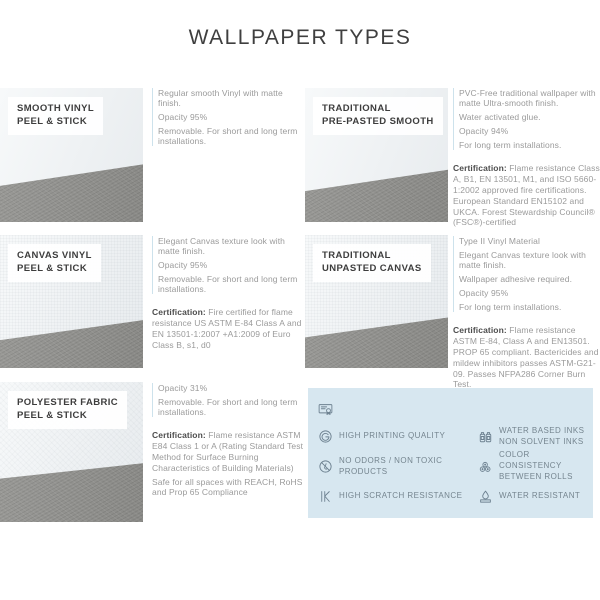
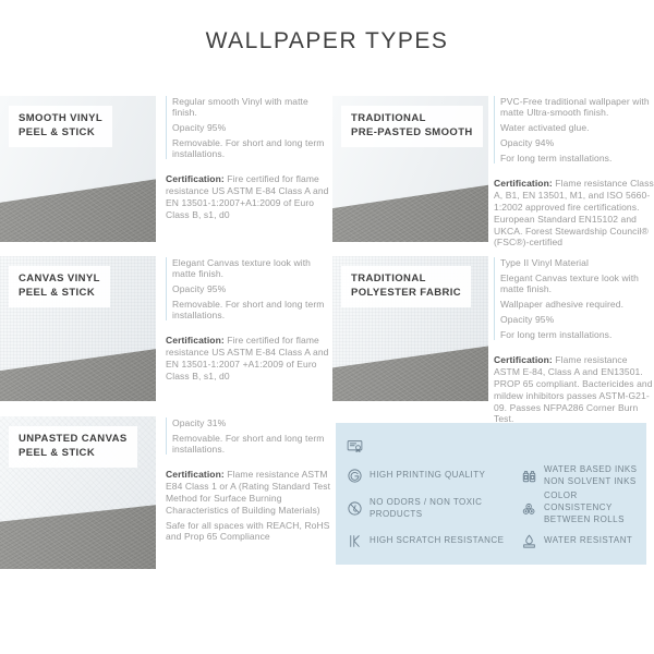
  WALLPAPER TYPES
  SMOOTH VINYL
  PEEL & STICK
  Regular smooth Vinyl with matte finish.
  Opacity 95%
  Removable. For short and long term installations.
+ Certification: Fire certified for flame resistance US ASTM E-84 Class A and EN 13501-1:2007+A1:2009 of Euro Class B, s1, d0
  TRADITIONAL
  PRE-PASTED SMOOTH
  PVC-Free traditional wallpaper with matte Ultra-smooth finish.
  Water activated glue.
  Opacity 94%
  For long term installations.
  Certification: Flame resistance Class A, B1, EN 13501, M1, and ISO 5660-1:2002 approved fire certifications. European Standard EN15102 and UKCA. Forest Stewardship Council® (FSC®)-certified
  CANVAS VINYL
  PEEL & STICK
  Elegant Canvas texture look with matte finish.
  Opacity 95%
  Removable. For short and long term installations.
  Certification: Fire certified for flame resistance US ASTM E-84 Class A and EN 13501-1:2007 +A1:2009 of Euro Class B, s1, d0
  TRADITIONAL
- UNPASTED CANVAS
+ POLYESTER FABRIC
  Type II Vinyl Material
  Elegant Canvas texture look with matte finish.
  Wallpaper adhesive required.
  Opacity 95%
  For long term installations.
  Certification: Flame resistance ASTM E-84, Class A and EN13501. PROP 65 compliant. Bactericides and mildew inhibitors passes ASTM-G21-09. Passes NFPA286 Corner Burn Test.
- POLYESTER FABRIC
+ UNPASTED CANVAS
  PEEL & STICK
  Opacity 31%
  Removable. For short and long term installations.
  Certification: Flame resistance ASTM E84 Class 1 or A (Rating Standard Test Method for Surface Burning Characteristics of Building Materials)
  Safe for all spaces with REACH, RoHS and Prop 65 Compliance
  HIGH PRINTING QUALITY
  WATER BASED INKS
  NON SOLVENT INKS
  NO ODORS / NON TOXIC
  PRODUCTS
  COLOR CONSISTENCY
  BETWEEN ROLLS
  HIGH SCRATCH RESISTANCE
  WATER RESISTANT
